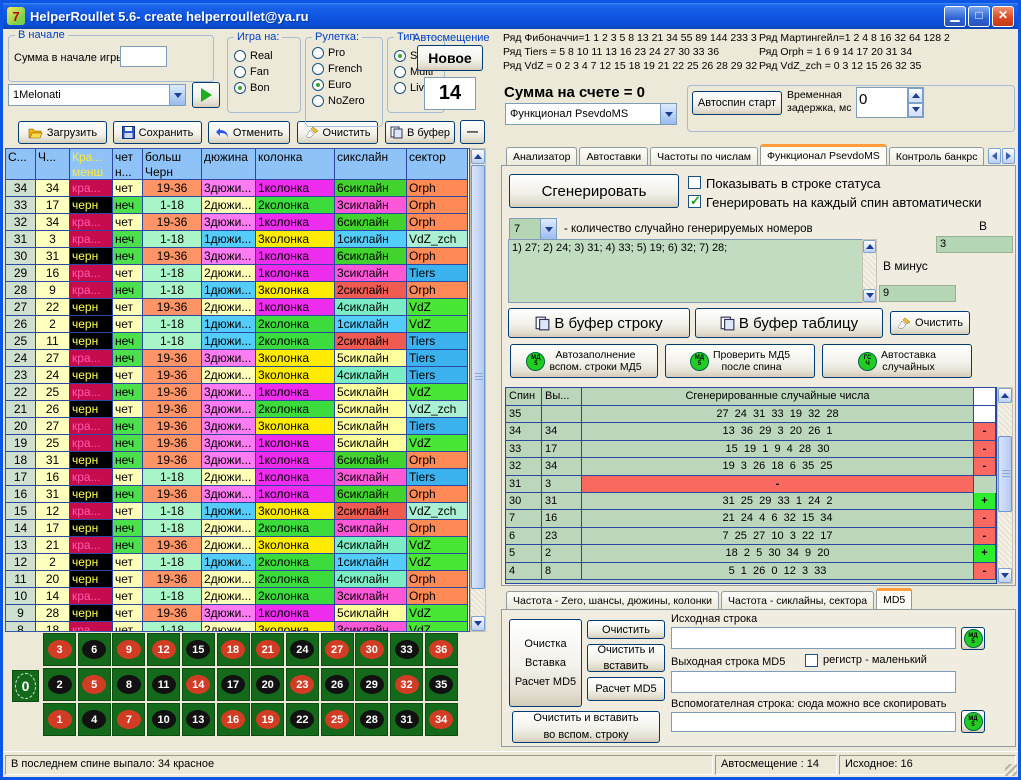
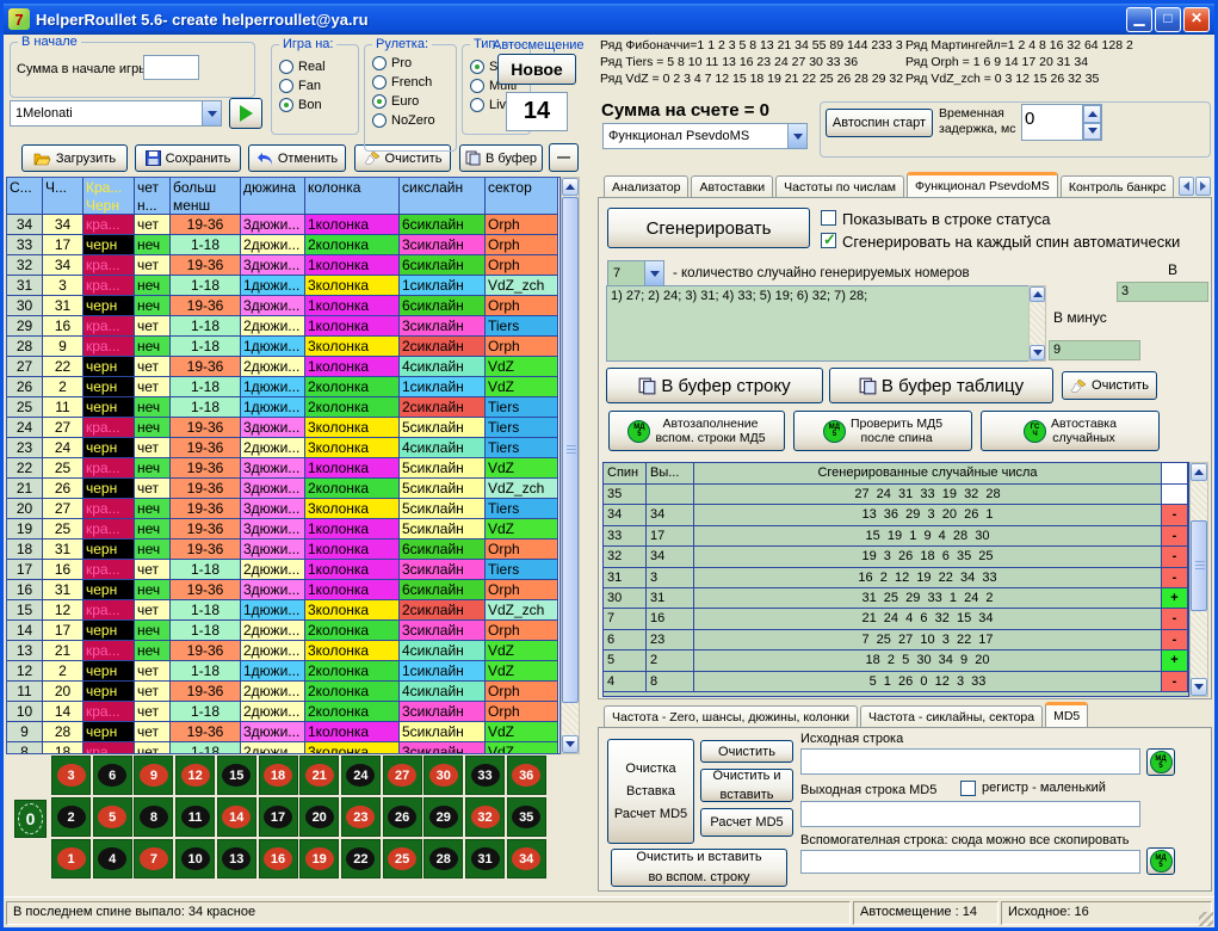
  7
  HelperRoullet 5.6- create helperroullet@ya.ru
  ▁
  □
  ✕
  В начале
  Сумма в начале игр
  1Melonati
  Загрузить
  Сохранить
  Отменить
  Очистить
  В буфер
  —
  Игра на:
  Real
  Fan
  Bon
  Рулетка:
  Pro
  French
  Euro
  NoZero
  Тип:
  Multi
  Liv
  Автосмещение
  Новое
  14
  С...
  Ч...
  Кра...
  чет
  больш
  дюжина
  колонка
  сикслайн
  сектор
- менш
+ Черн
  н...
- Черн
+ менш
  34
  34
  кра...
  чет
  19-36
  3дюжи...
  1колонка
  6сиклайн
  Orph
  33
  17
  черн
  неч
  1-18
  2дюжи...
  2колонка
  3сиклайн
  Orph
  32
  34
  кра...
  чет
  19-36
  3дюжи...
  1колонка
  6сиклайн
  Orph
  31
  3
  кра...
  неч
  1-18
  1дюжи...
  3колонка
  1сиклайн
  VdZ_zch
  30
  31
  черн
  неч
  19-36
  3дюжи...
  1колонка
  6сиклайн
  Orph
  29
  16
  кра...
  чет
  1-18
  2дюжи...
  1колонка
  3сиклайн
  Tiers
  28
  9
  кра...
  неч
  1-18
  1дюжи...
  3колонка
  2сиклайн
  Orph
  27
  22
  черн
  чет
  19-36
  2дюжи...
  1колонка
  4сиклайн
  VdZ
  26
  2
  черн
  чет
  1-18
  1дюжи...
  2колонка
  1сиклайн
  VdZ
  25
  11
  черн
  неч
  1-18
  1дюжи...
  2колонка
  2сиклайн
  Tiers
  24
  27
  кра...
  неч
  19-36
  3дюжи...
  3колонка
  5сиклайн
  Tiers
  23
  24
  черн
  чет
  19-36
  2дюжи...
  3колонка
  4сиклайн
  Tiers
  22
  25
  кра...
  неч
  19-36
  3дюжи...
  1колонка
  5сиклайн
  VdZ
  21
  26
  черн
  чет
  19-36
  3дюжи...
  2колонка
  5сиклайн
  VdZ_zch
  20
  27
  кра...
  неч
  19-36
  3дюжи...
  3колонка
  5сиклайн
  Tiers
  19
  25
  кра...
  неч
  19-36
  3дюжи...
  1колонка
  5сиклайн
  VdZ
  18
  31
  черн
  неч
  19-36
  3дюжи...
  1колонка
  6сиклайн
  Orph
  17
  16
  кра...
  чет
  1-18
  2дюжи...
  1колонка
  3сиклайн
  Tiers
  16
  31
  черн
  неч
  19-36
  3дюжи...
  1колонка
  6сиклайн
  Orph
  15
  12
  кра...
  чет
  1-18
  1дюжи...
  3колонка
  2сиклайн
  VdZ_zch
  14
  17
  черн
  неч
  1-18
  2дюжи...
  2колонка
  3сиклайн
  Orph
  13
  21
  кра...
  неч
  19-36
  2дюжи...
  3колонка
  4сиклайн
  VdZ
  12
  2
  черн
  чет
  1-18
  1дюжи...
  2колонка
  1сиклайн
  VdZ
  11
  20
  черн
  чет
  19-36
  2дюжи...
  2колонка
  4сиклайн
  Orph
  10
  14
  кра...
  чет
  1-18
  2дюжи...
  2колонка
  3сиклайн
  Orph
  9
  28
  черн
  чет
  19-36
  3дюжи...
  1колонка
  5сиклайн
  VdZ
  8
  18
  кра...
  чет
  1-18
  2дюжи...
  3колонка
  3сиклайн
  VdZ
  0
  3
  6
  9
  12
  15
  18
  21
  24
  27
  30
  33
  36
  2
  5
  8
  11
  14
  17
  20
  23
  26
  29
  32
  35
  1
  4
  7
  10
  13
  16
  19
  22
  25
  28
  31
  34
  Ряд Фибоначчи=1 1 2 3 5 8 13 21 34 55 89 144 233 3
  Ряд Tiers = 5 8 10 11 13 16 23 24 27 30 33 36
  Ряд VdZ = 0 2 3 4 7 12 15 18 19 21 22 25 26 28 29 32
  Ряд Мартингейл=1 2 4 8 16 32 64 128 2
  Ряд Orph = 1 6 9 14 17 20 31 34
  Ряд VdZ_zch = 0 3 12 15 26 32 35
  Сумма на счете = 0
  Функционал PsevdoMS
  Автоспин старт
  Временная
  задержка, мс
  0
  Анализатор
  Автоставки
  Частоты по числам
  Функционал PsevdoMS
  Контроль банкрс
  Сгенерировать
  Показывать в строке статуса
- Генерировать на каждый спин автоматически
+ Сгенерировать на каждый спин автоматически
  7
  - количество случайно генерируемых номеров
  3
  1) 27; 2) 24; 3) 31; 4) 33; 5) 19; 6) 32; 7) 28;
  В минус
  9
  В буфер строку
  В буфер таблицу
  Очистить
  Автозаполнение
  вспом. строки МД5
  Проверить МД5
  после спина
  Автоставка
  случайных
  Спин
  Вы...
  Сгенерированные случайные числа
  35
  27 24 31 33 19 32 28
  34
  34
  13 36 29 3 20 26 1
  -
  33
  17
  15 19 1 9 4 28 30
  -
  32
  34
  19 3 26 18 6 35 25
  -
  31
  3
+ 16 2 12 19 22 34 33
  -
  30
  31
  31 25 29 33 1 24 2
  +
  7
  16
  21 24 4 6 32 15 34
  -
  6
  23
  7 25 27 10 3 22 17
  -
  5
  2
  18 2 5 30 34 9 20
  +
  4
  8
  5 1 26 0 12 3 33
  -
  Частота - Zero, шансы, дюжины, колонки
  Частота - сиклайны, сектора
  MD5
  Очистка
  Вставка
  Расчет MD5
  Очистить
  Очистить и
  вставить
  Расчет MD5
  Очистить и вставить
  во вспом. строку
  Исходная строка
  Выходная строка MD5
  регистр - маленький
  Вспомогателная строка: сюда можно все скопировать
  В последнем спине выпало: 34 красное
  Автосмещение : 14
  Исходное: 16
